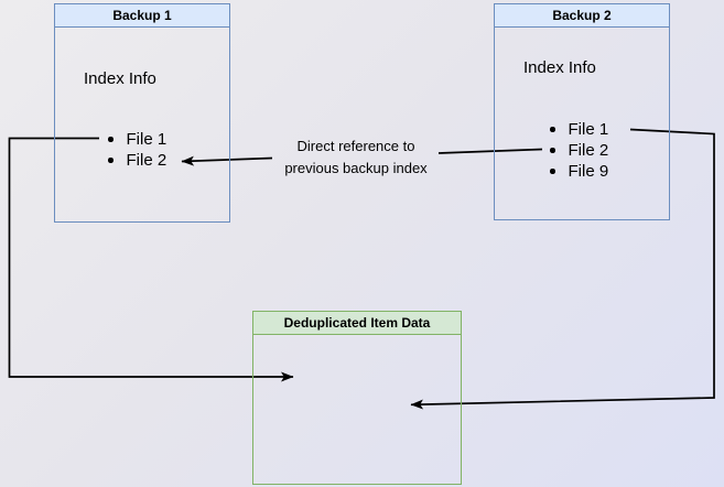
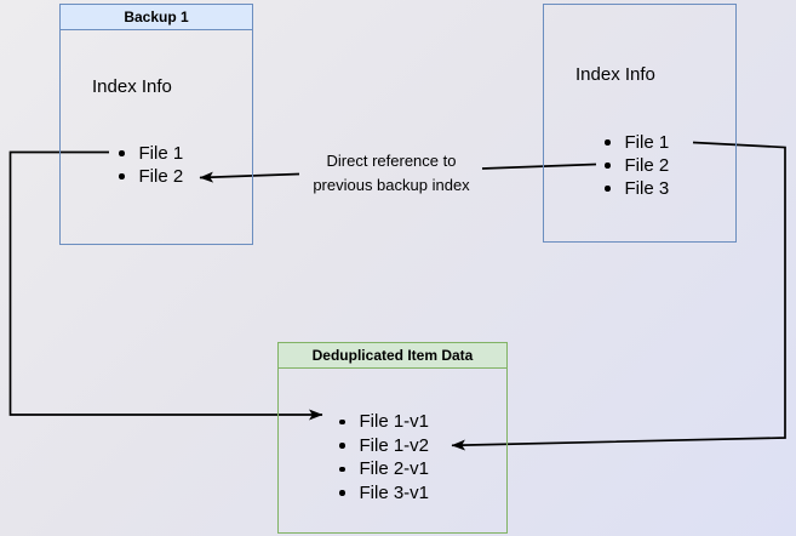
  Backup 1
  Index Info
  File 1
  File 2
- Backup 2
  Index Info
  File 1
  File 2
- File 9
+ File 3
  Deduplicated Item Data
+ File 1-v1
+ File 1-v2
+ File 2-v1
+ File 3-v1
  Direct reference to
  previous backup index
